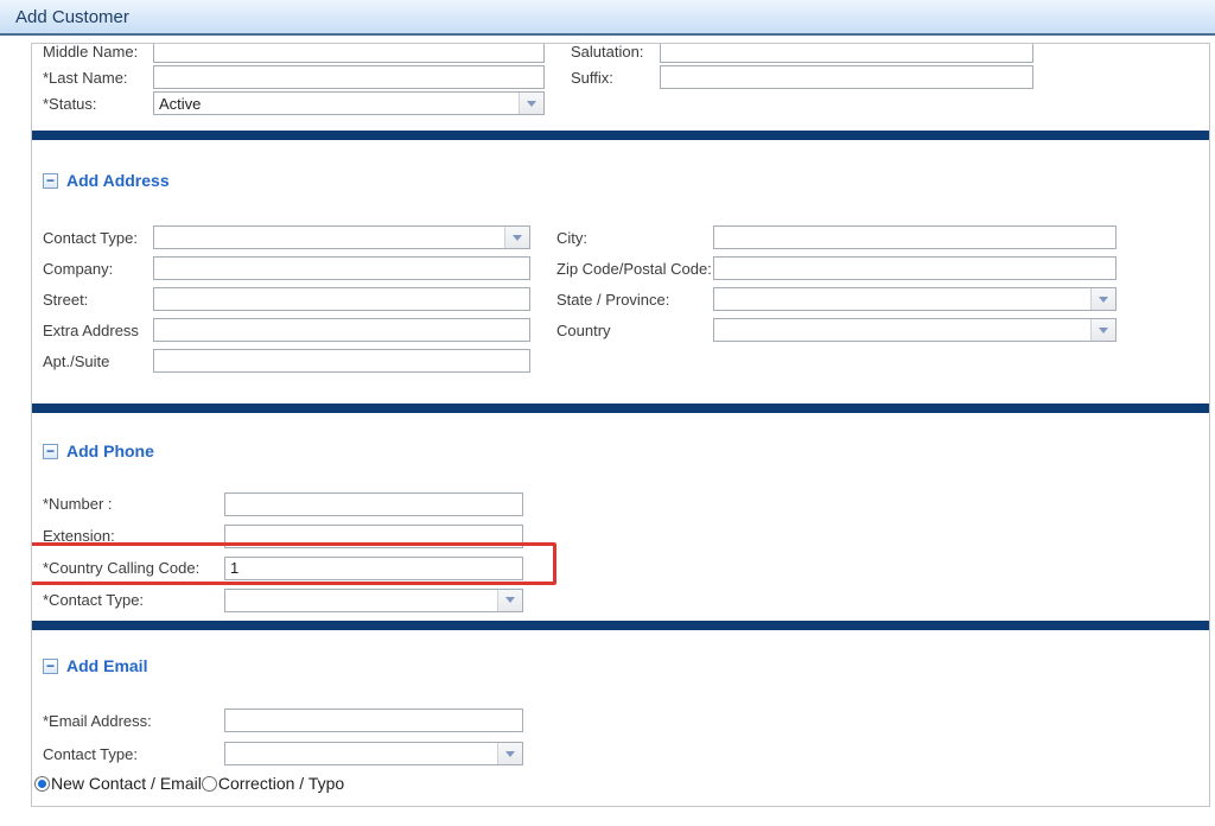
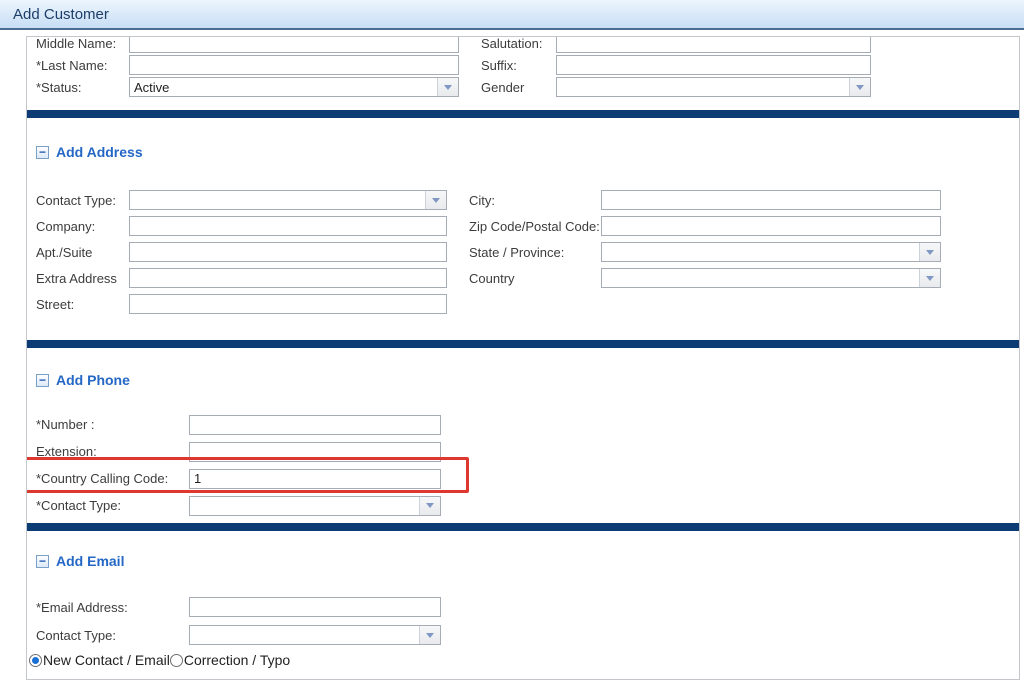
  Add Customer
  Middle Name:
  *Last Name:
  *Status:
  Active
  Salutation:
  Suffix:
+ Gender
  −
  Add Address
  Contact Type:
  Company:
- Street:
+ Apt./Suite
  Extra Address
- Apt./Suite
+ Street:
  City:
  Zip Code/Postal Code:
  State / Province:
  Country
  −
  Add Phone
  *Number :
  Extension:
  *Country Calling Code:
  1
  *Contact Type:
  −
  Add Email
  *Email Address:
  Contact Type:
  New Contact / Email
  Correction / Typo
